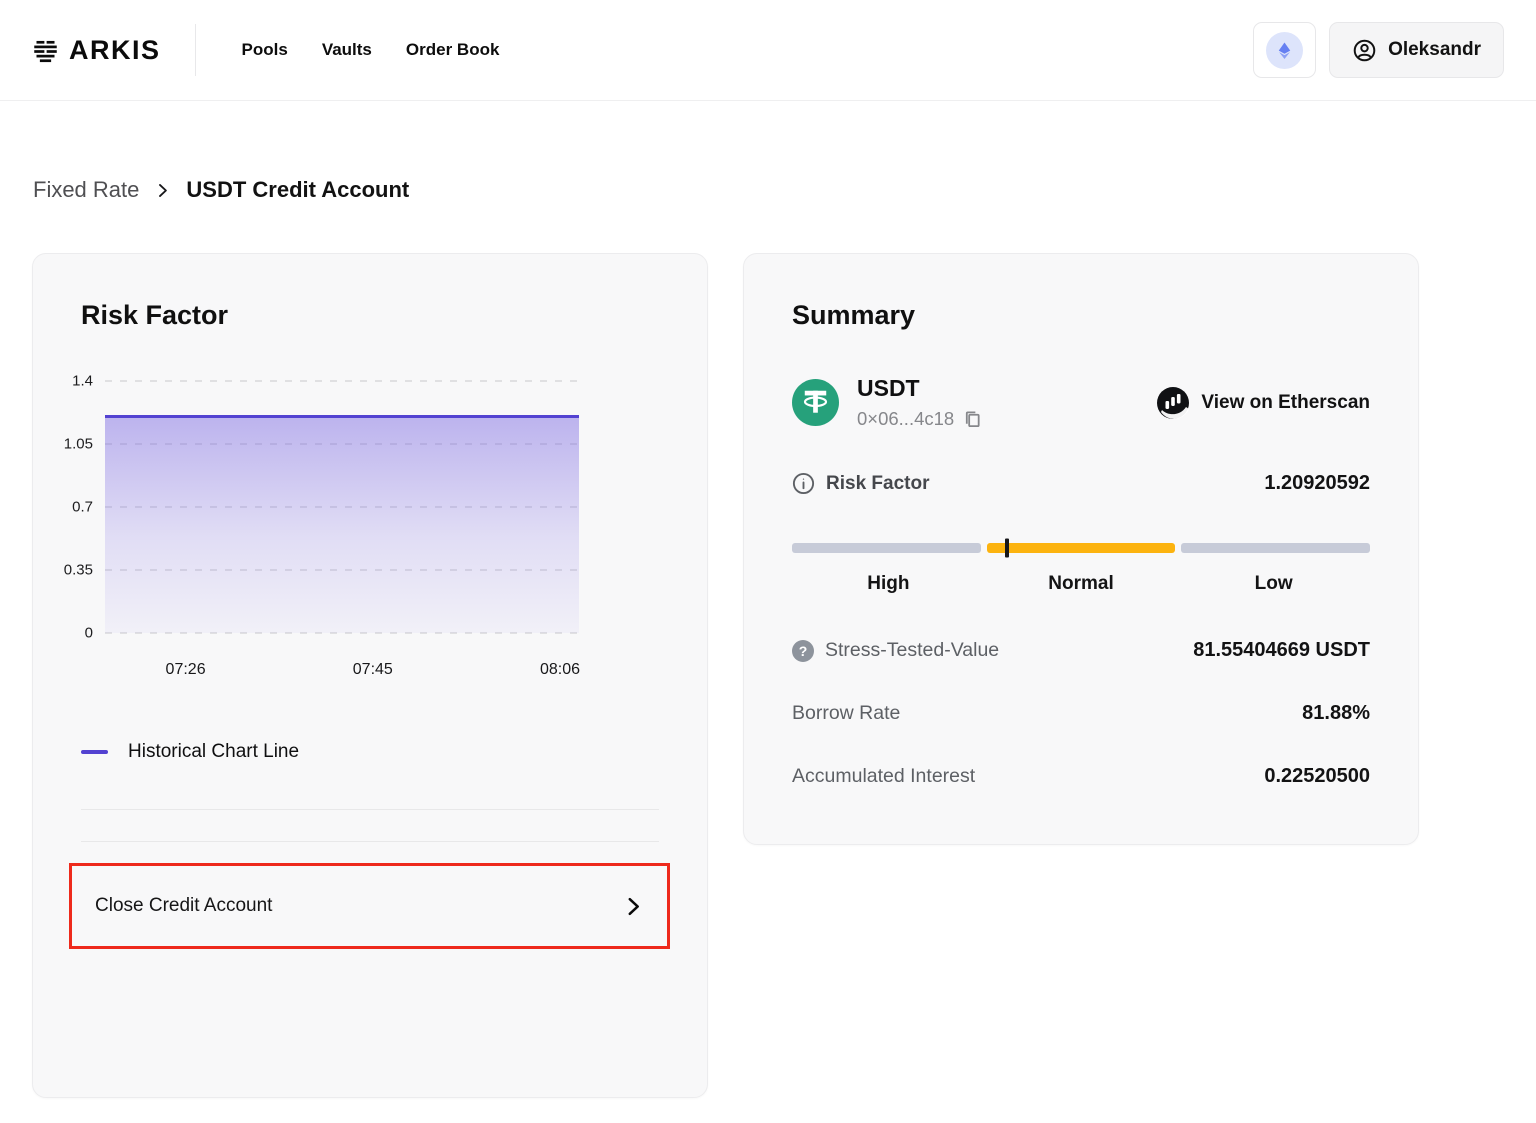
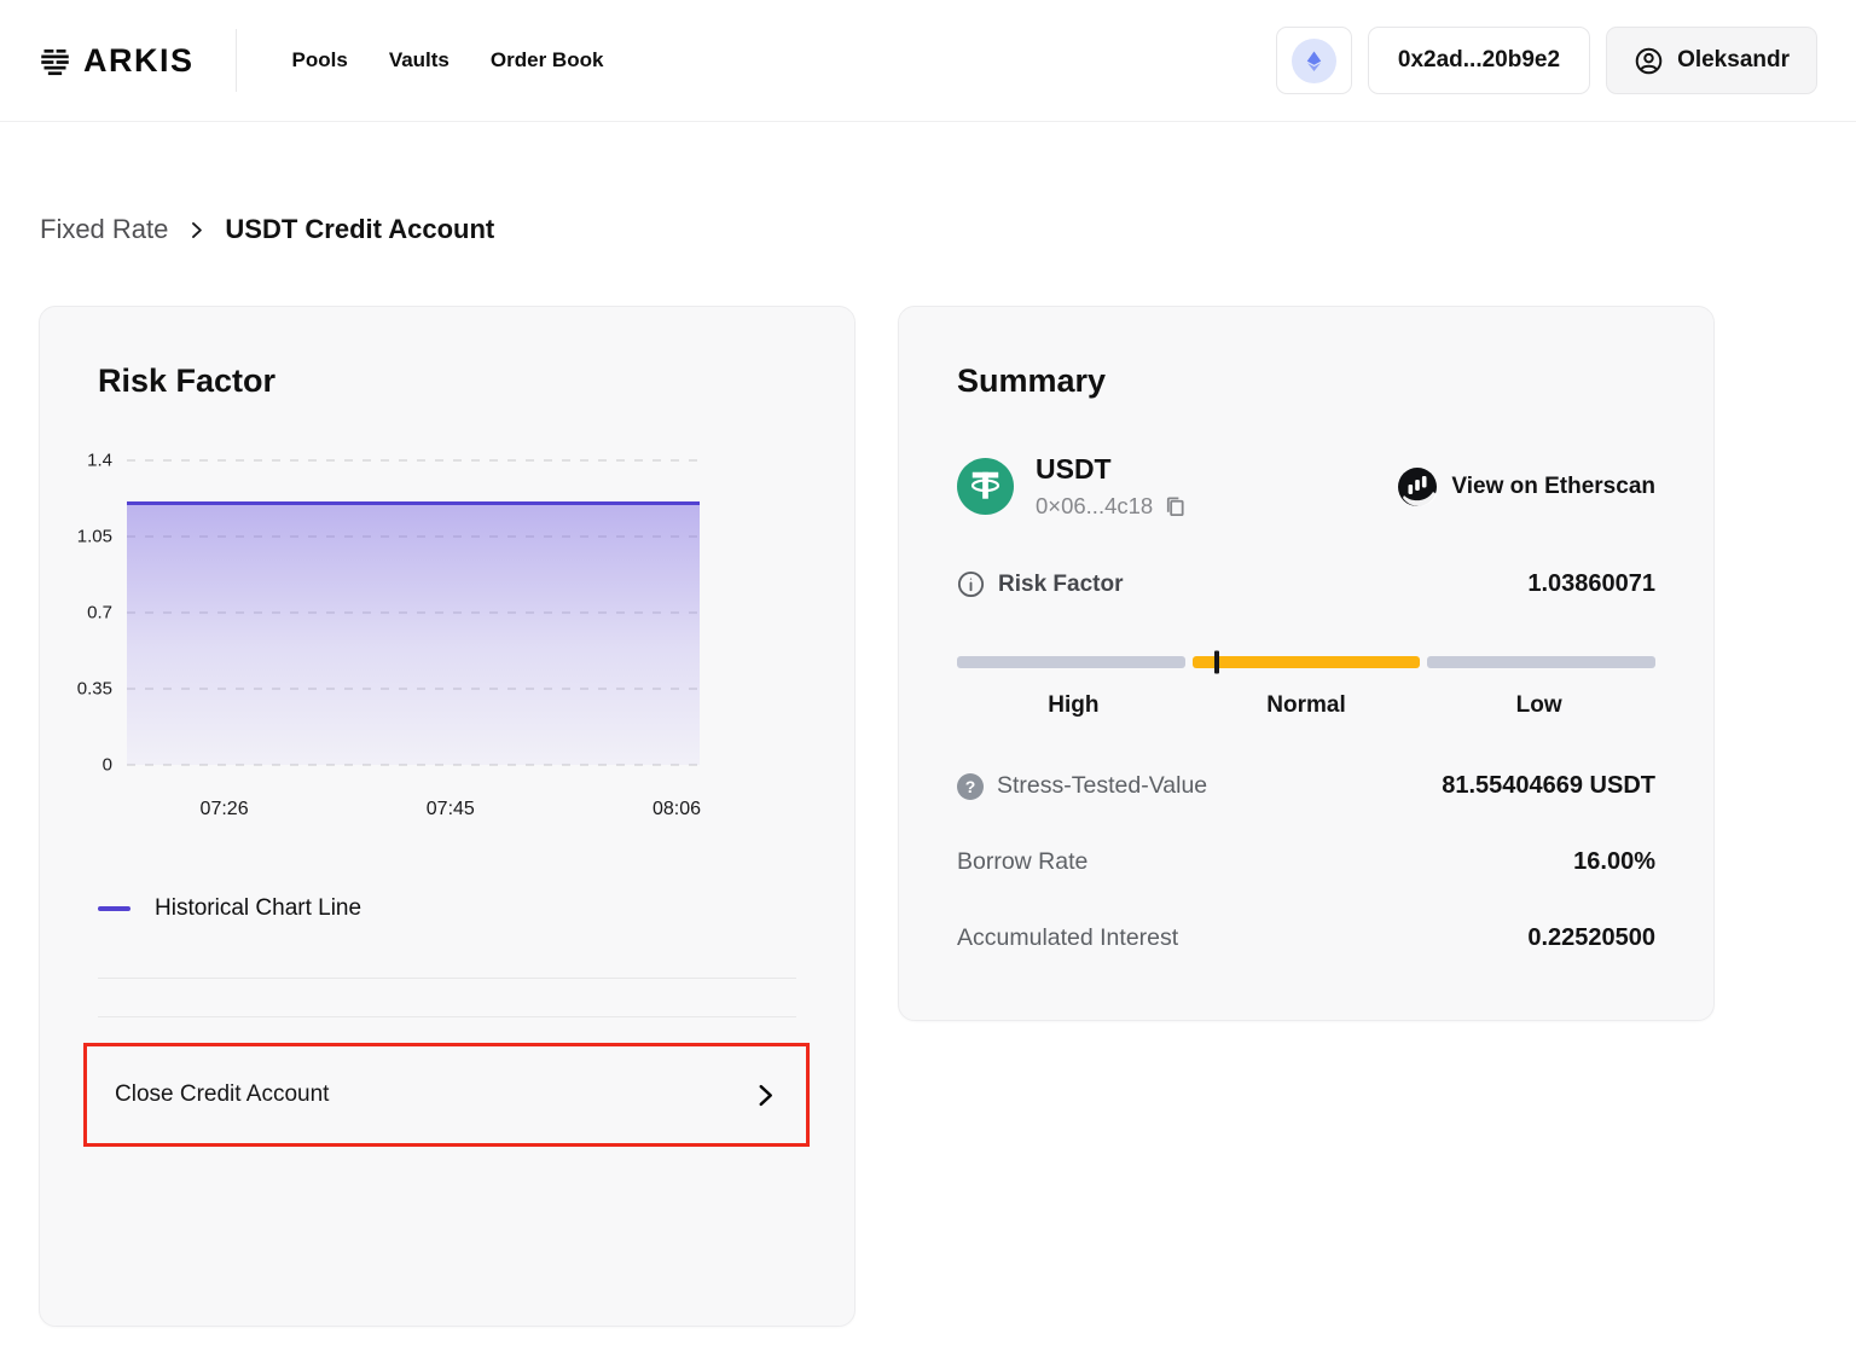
  ARKIS
  Pools
  Vaults
  Order Book
+ 0x2ad...20b9e2
  Oleksandr
  Fixed Rate
  USDT Credit Account
  Risk Factor
  0
  0.35
  0.7
  1.05
  1.4
  07:26
  07:45
  08:06
  Historical Chart Line
  Close Credit Account
  Summary
  USDT
  0×06...4c18
  View on Etherscan
  Risk Factor
- 1.20920592
+ 1.03860071
  High
  Normal
  Low
  ?
  Stress-Tested-Value
  81.55404669 USDT
  Borrow Rate
- 81.88%
+ 16.00%
  Accumulated Interest
  0.22520500
